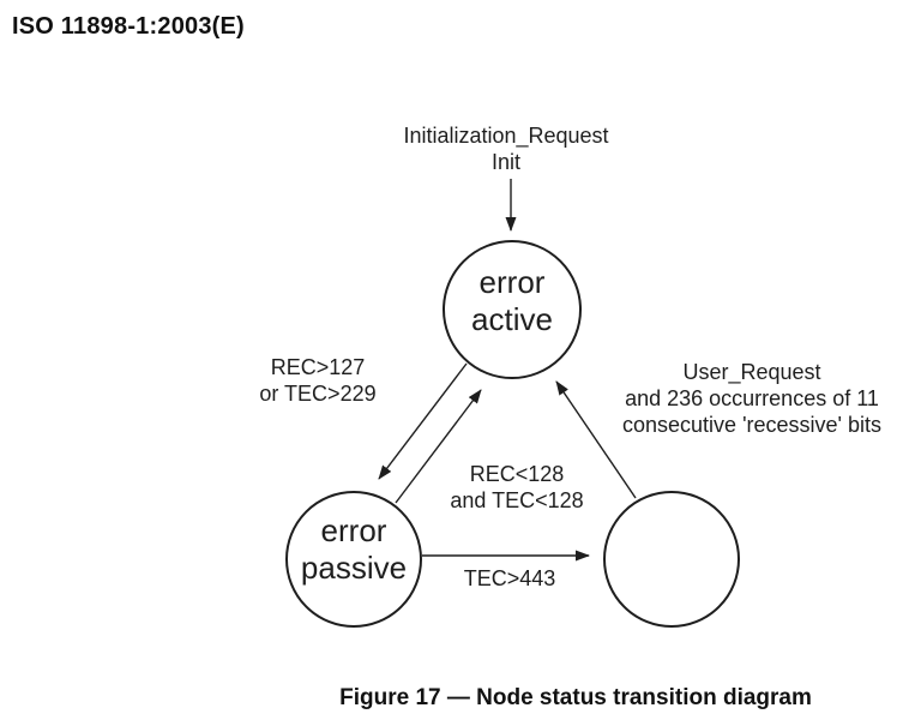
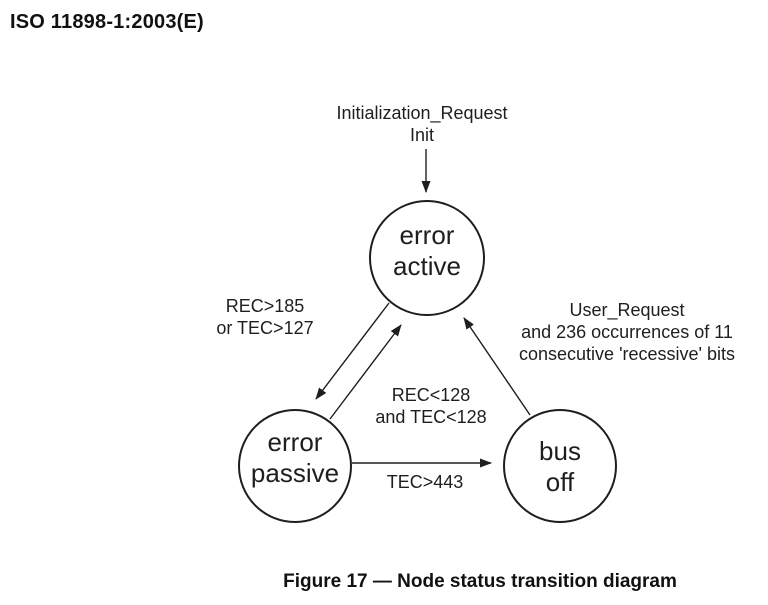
  ISO 11898-1:2003(E)
  Initialization_Request
  Init
- REC>127
+ REC>185
- or TEC>229
+ or TEC>127
  User_Request
  and 236 occurrences of 11
  consecutive 'recessive' bits
  REC<128
  and TEC<128
  TEC>443
  error
  active
  error
  passive
+ bus
+ off
  Figure 17 — Node status transition diagram
